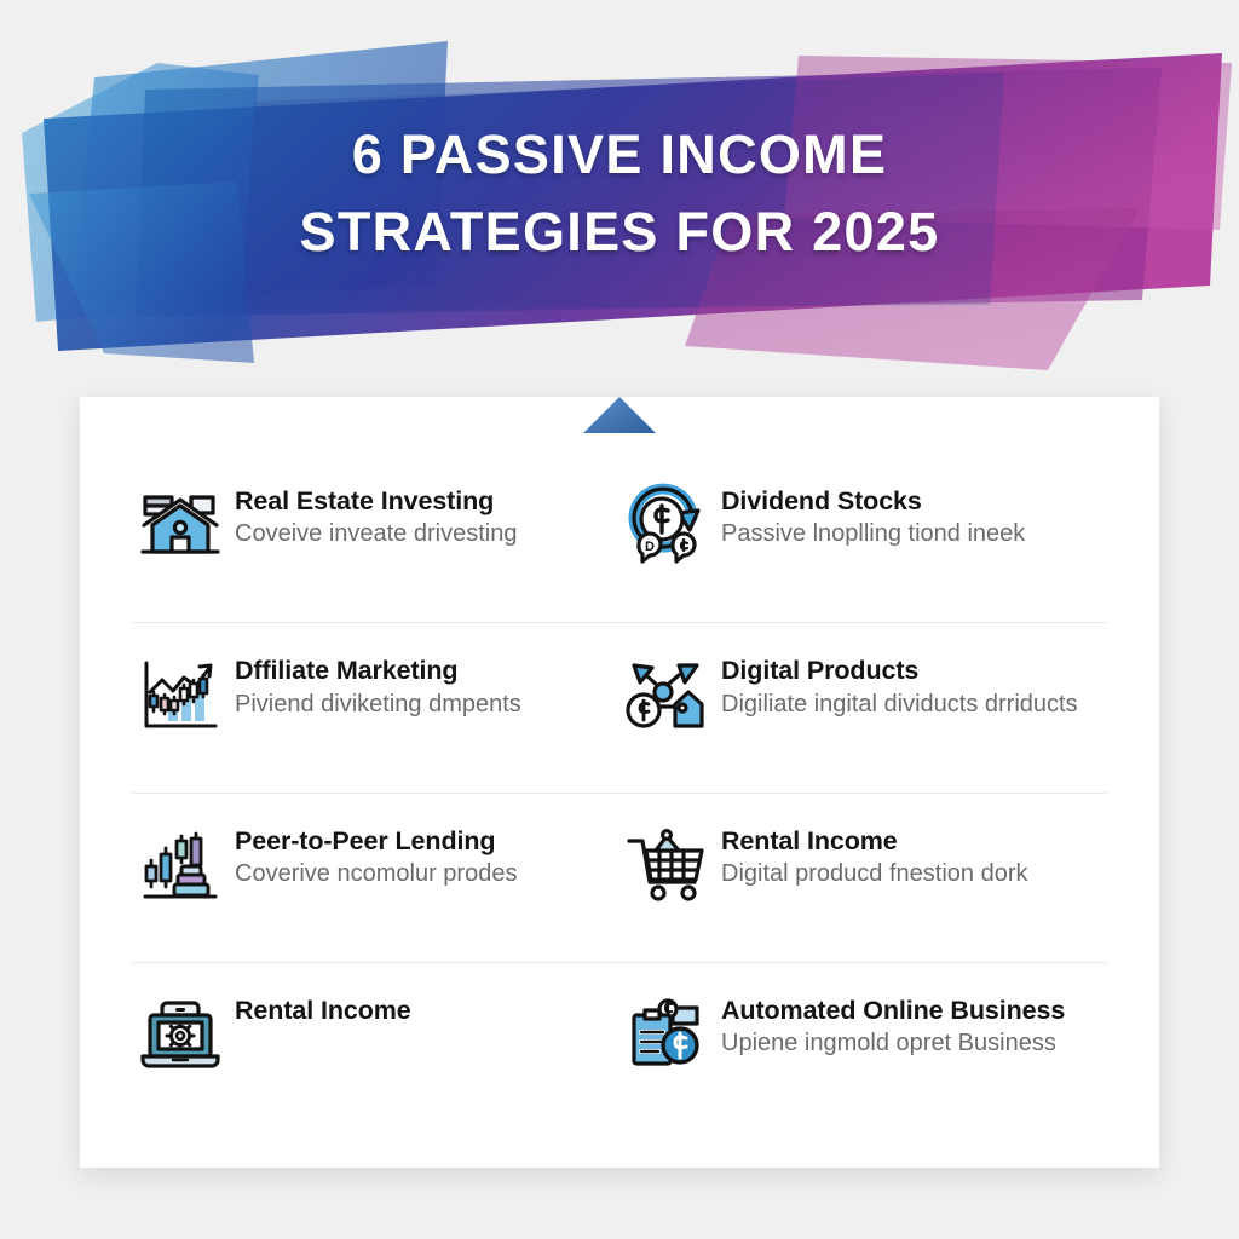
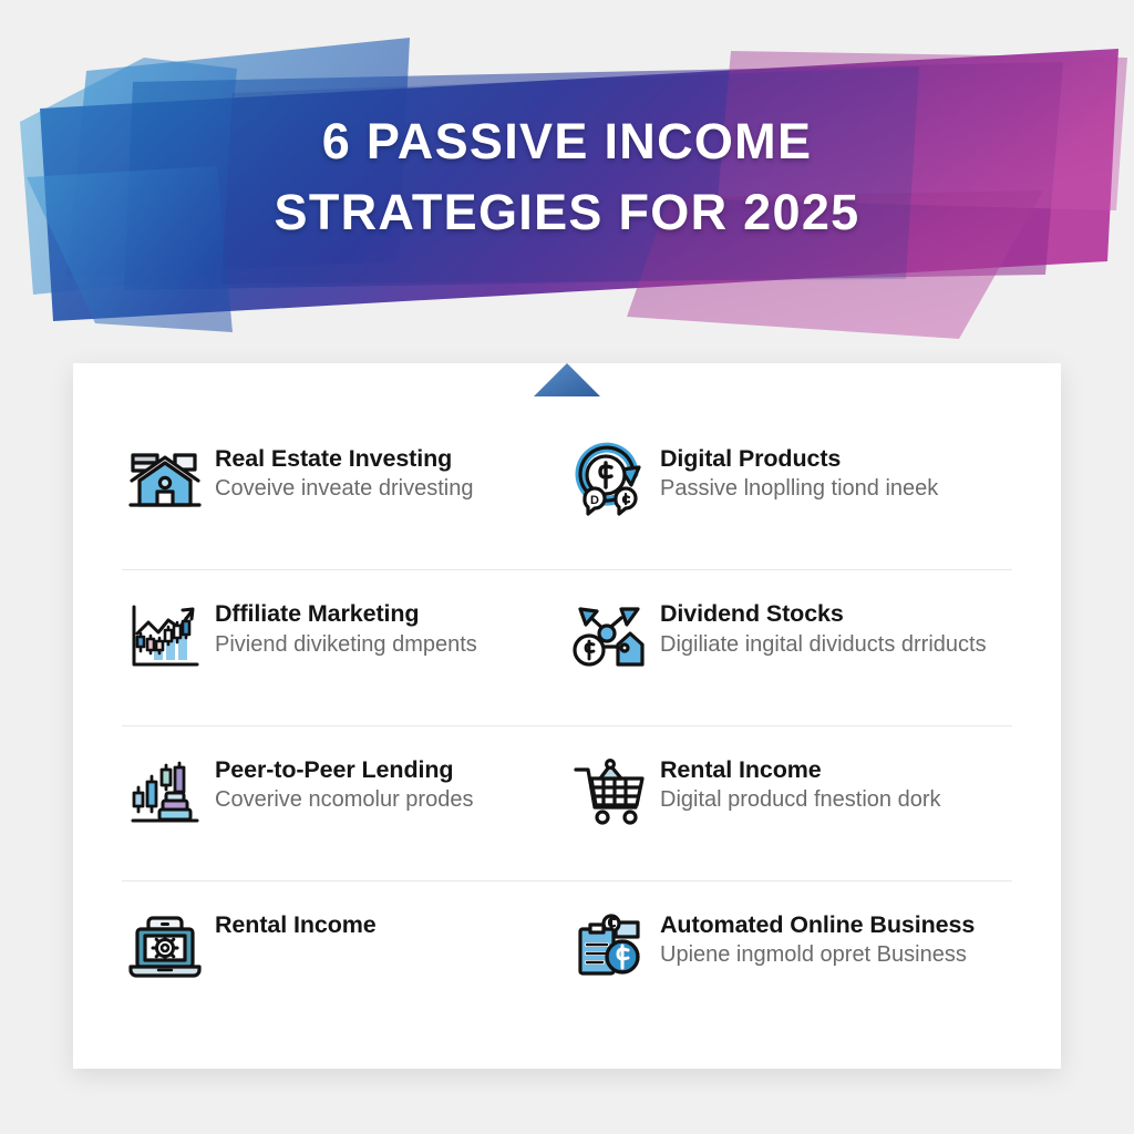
  6 PASSIVE INCOME
  STRATEGIES FOR 2025
  Real Estate Investing
  Coveive inveate drivesting
  D
- Dividend Stocks
+ Digital Products
  Passive lnoplling tiond ineek
  Dffiliate Marketing
  Piviend diviketing dmpents
- Digital Products
+ Dividend Stocks
  Digiliate ingital dividucts drriducts
  Peer-to-Peer Lending
  Coverive ncomolur prodes
  Rental Income
  Digital producd fnestion dork
  Rental Income
  Automated Online Business
  Upiene ingmold opret Business
